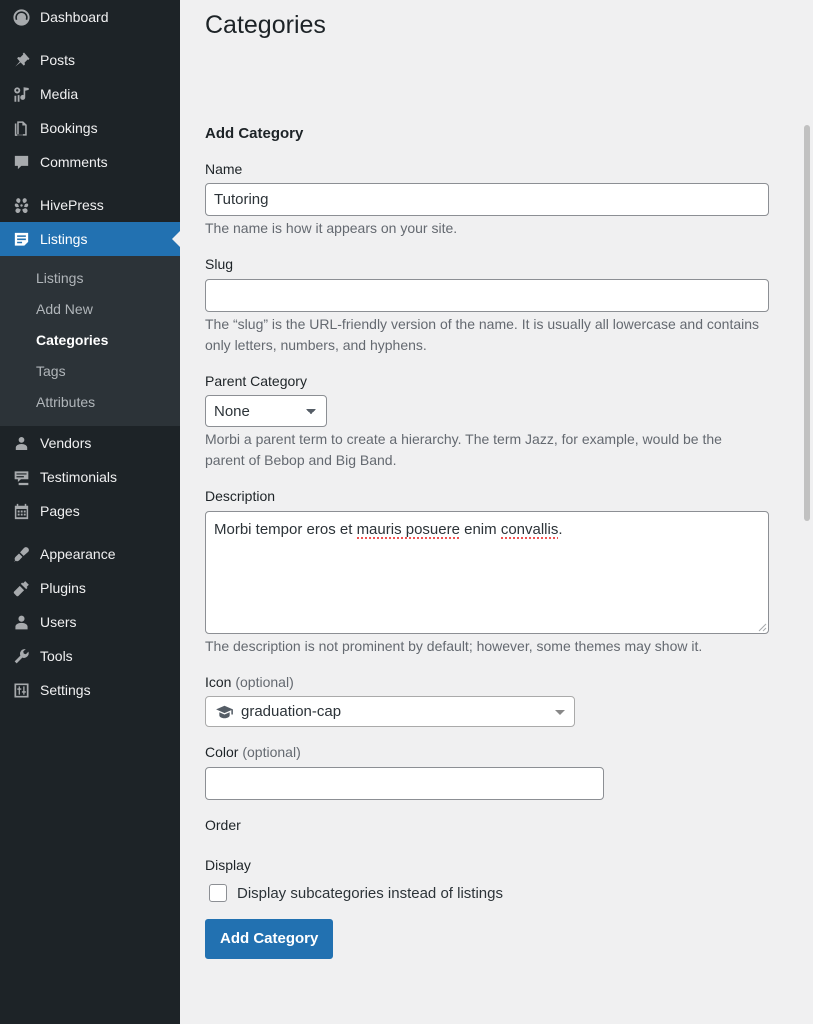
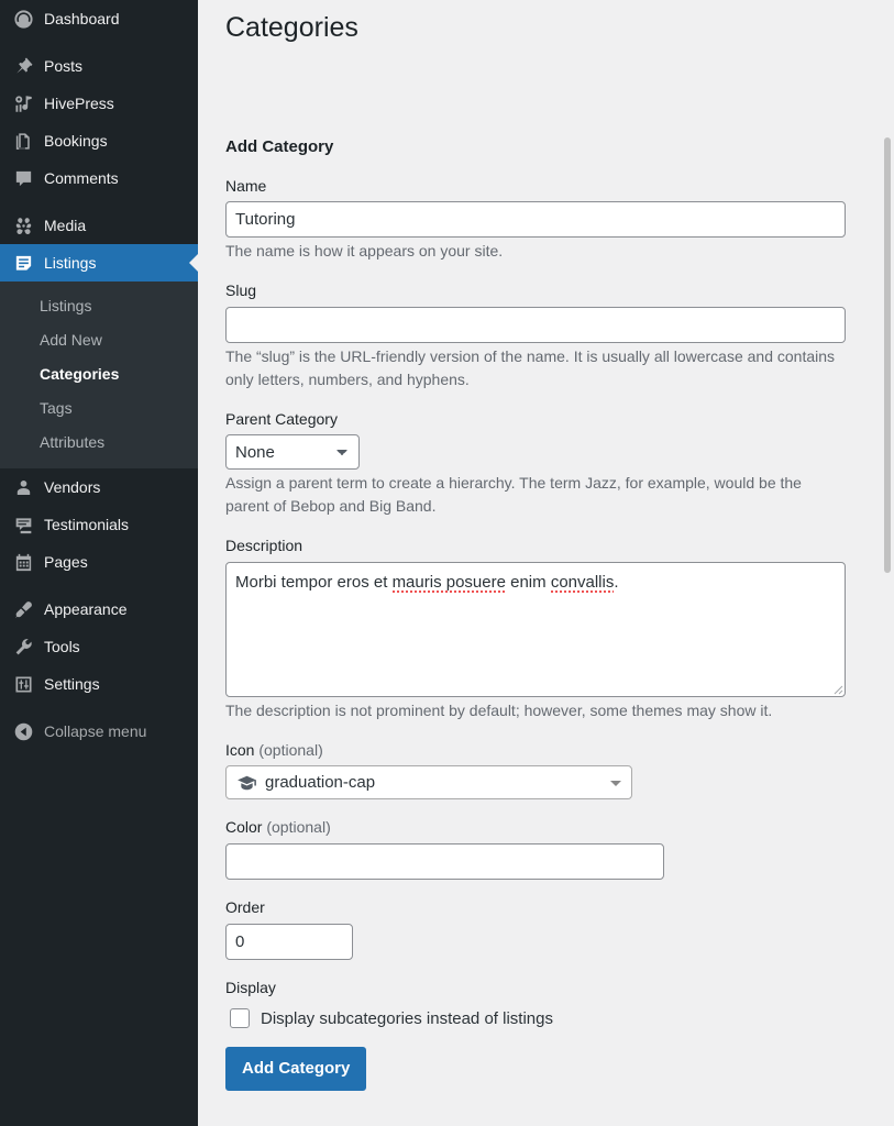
  Dashboard
  Posts
- Media
+ HivePress
  Bookings
  Comments
- HivePress
+ Media
  Listings
  Listings
  Add New
  Categories
  Tags
  Attributes
  Vendors
  Testimonials
  Pages
  Appearance
- Plugins
- Users
  Tools
  Settings
+ Collapse menu
  Categories
  Add Category
  Name
  Tutoring
  The name is how it appears on your site.
  Slug
  The “slug” is the URL-friendly version of the name. It is usually all lowercase and contains only letters, numbers, and hyphens.
  Parent Category
  None
- Morbi a parent term to create a hierarchy. The term Jazz, for example, would be the parent of Bebop and Big Band.
+ Assign a parent term to create a hierarchy. The term Jazz, for example, would be the parent of Bebop and Big Band.
  Description
  Morbi tempor eros et mauris posuere enim convallis.
  The description is not prominent by default; however, some themes may show it.
  Icon (optional)
  graduation-cap
  Color (optional)
  Order
+ 0
  Display
  Display subcategories instead of listings
  Add Category
